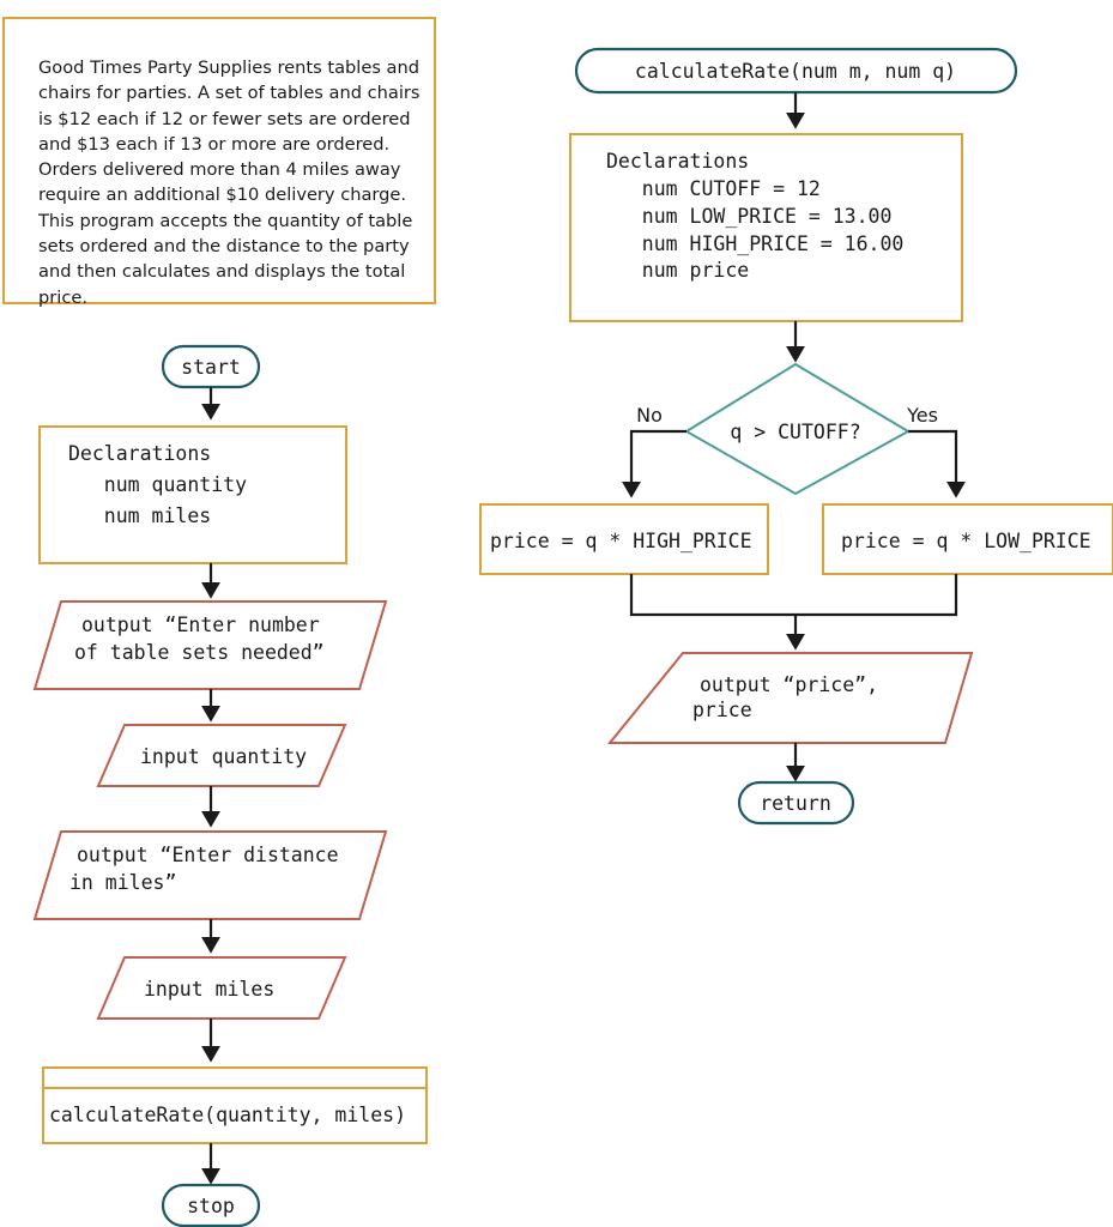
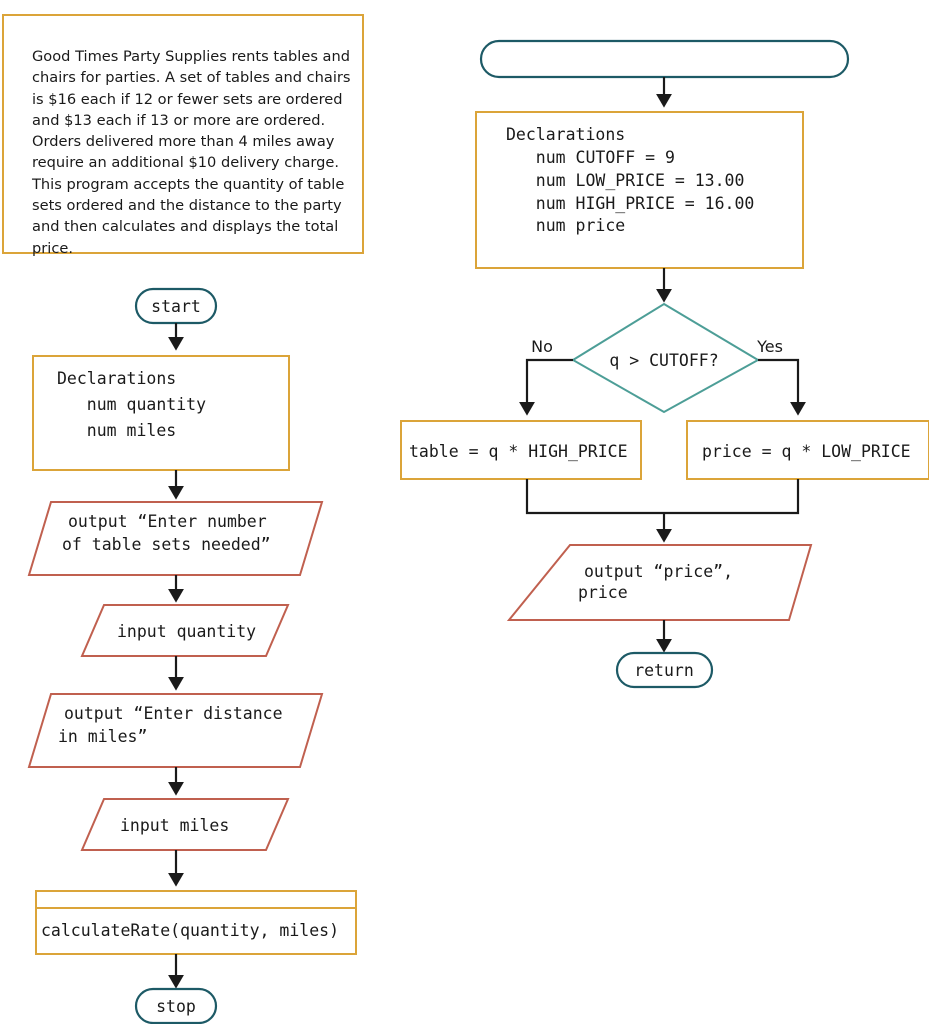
- Good Times Party Supplies rents tables and chairs for parties. A set of tables and chairs is $12 each if 12 or fewer sets are ordered and $13 each if 13 or more are ordered. Orders delivered more than 4 miles away require an additional $10 delivery charge. This program accepts the quantity of table sets ordered and the distance to the party and then calculates and displays the total price.
+ Good Times Party Supplies rents tables and chairs for parties. A set of tables and chairs is $16 each if 12 or fewer sets are ordered and $13 each if 13 or more are ordered. Orders delivered more than 4 miles away require an additional $10 delivery charge. This program accepts the quantity of table sets ordered and the distance to the party and then calculates and displays the total price.
  start
  Declarations
  num quantity
  num miles
  output “Enter number
  of table sets needed”
  input quantity
  output “Enter distance
  in miles”
  input miles
  calculateRate(quantity, miles)
  stop
- calculateRate(num m, num q)
  Declarations
- num CUTOFF = 12
+ num CUTOFF = 9
  num LOW_PRICE = 13.00
  num HIGH_PRICE = 16.00
  num price
  q > CUTOFF?
  No
  Yes
- price = q * HIGH_PRICE
+ table = q * HIGH_PRICE
  price = q * LOW_PRICE
  output “price”,
  price
  return
